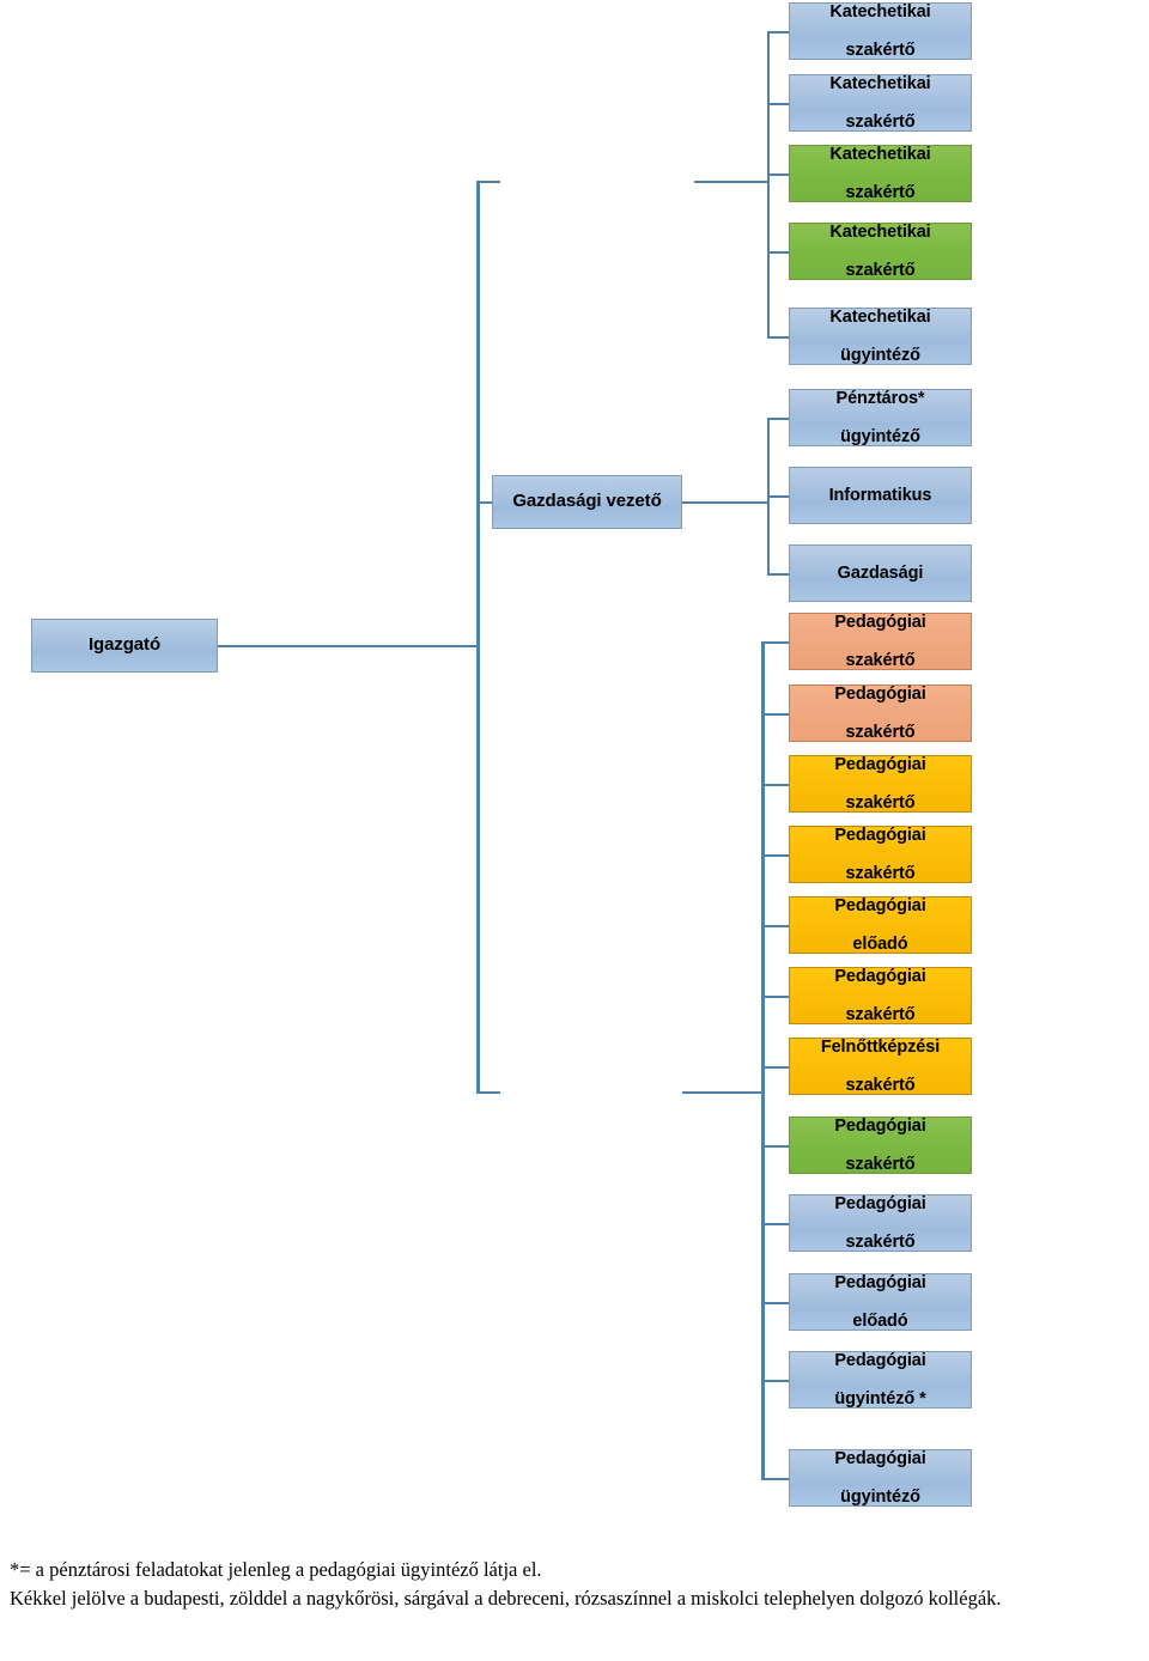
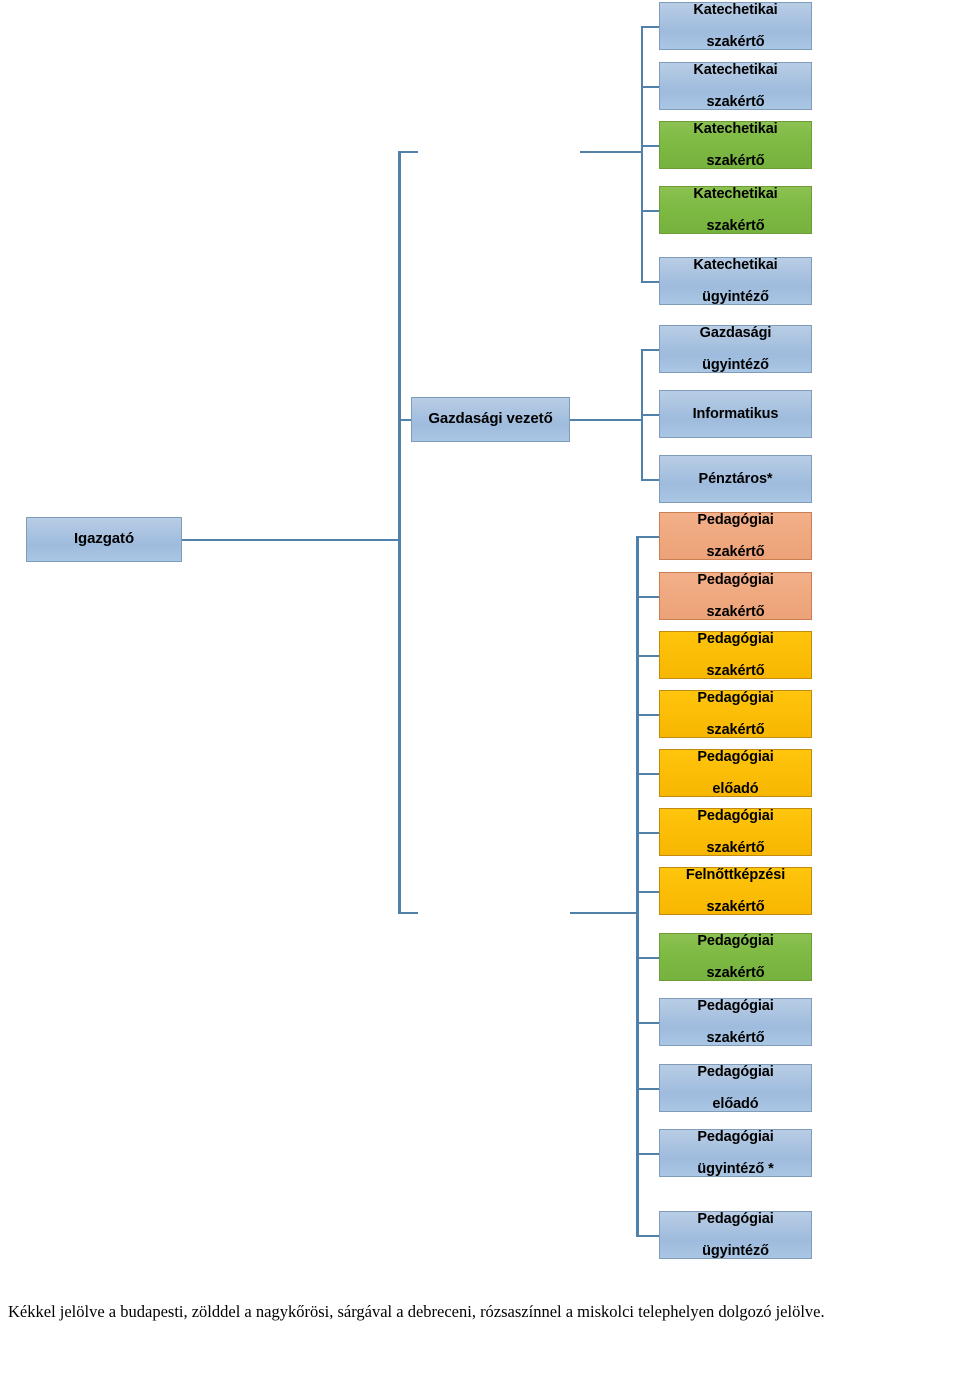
  Igazgató
  Gazdasági vezető
  Katechetikai
  szakértő
  Katechetikai
  szakértő
  Katechetikai
  szakértő
  Katechetikai
  szakértő
  Katechetikai
  ügyintéző
- Pénztáros*
+ Gazdasági
  ügyintéző
  Informatikus
- Gazdasági
+ Pénztáros*
  Pedagógiai
  szakértő
  Pedagógiai
  szakértő
  Pedagógiai
  szakértő
  Pedagógiai
  szakértő
  Pedagógiai
  előadó
  Pedagógiai
  szakértő
  Felnőttképzési
  szakértő
  Pedagógiai
  szakértő
  Pedagógiai
  szakértő
  Pedagógiai
  előadó
  Pedagógiai
  ügyintéző *
  Pedagógiai
  ügyintéző
- *= a pénztárosi feladatokat jelenleg a pedagógiai ügyintéző látja el.
- Kékkel jelölve a budapesti, zölddel a nagykőrösi, sárgával a debreceni, rózsaszínnel a miskolci telephelyen dolgozó kollégák.
+ Kékkel jelölve a budapesti, zölddel a nagykőrösi, sárgával a debreceni, rózsaszínnel a miskolci telephelyen dolgozó jelölve.
